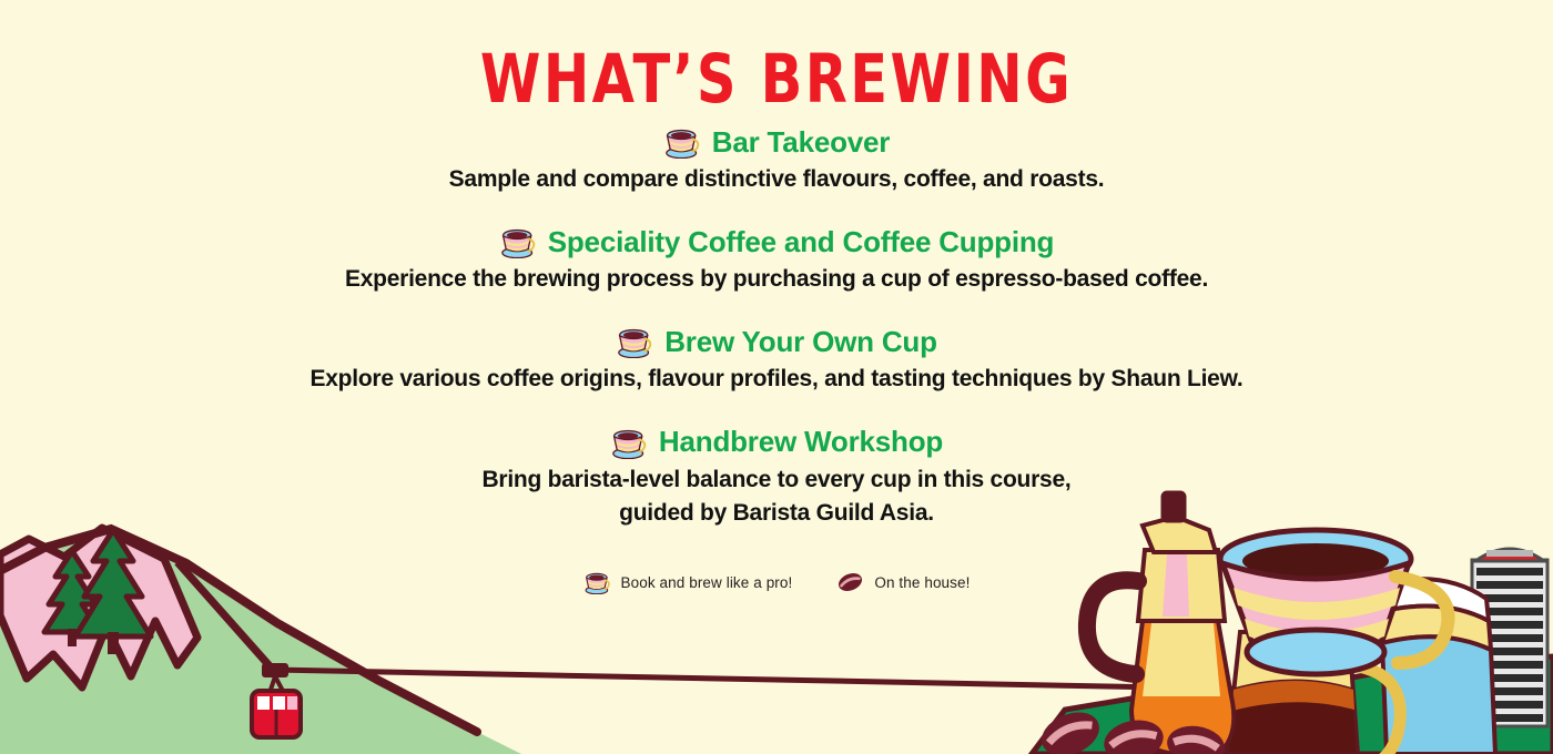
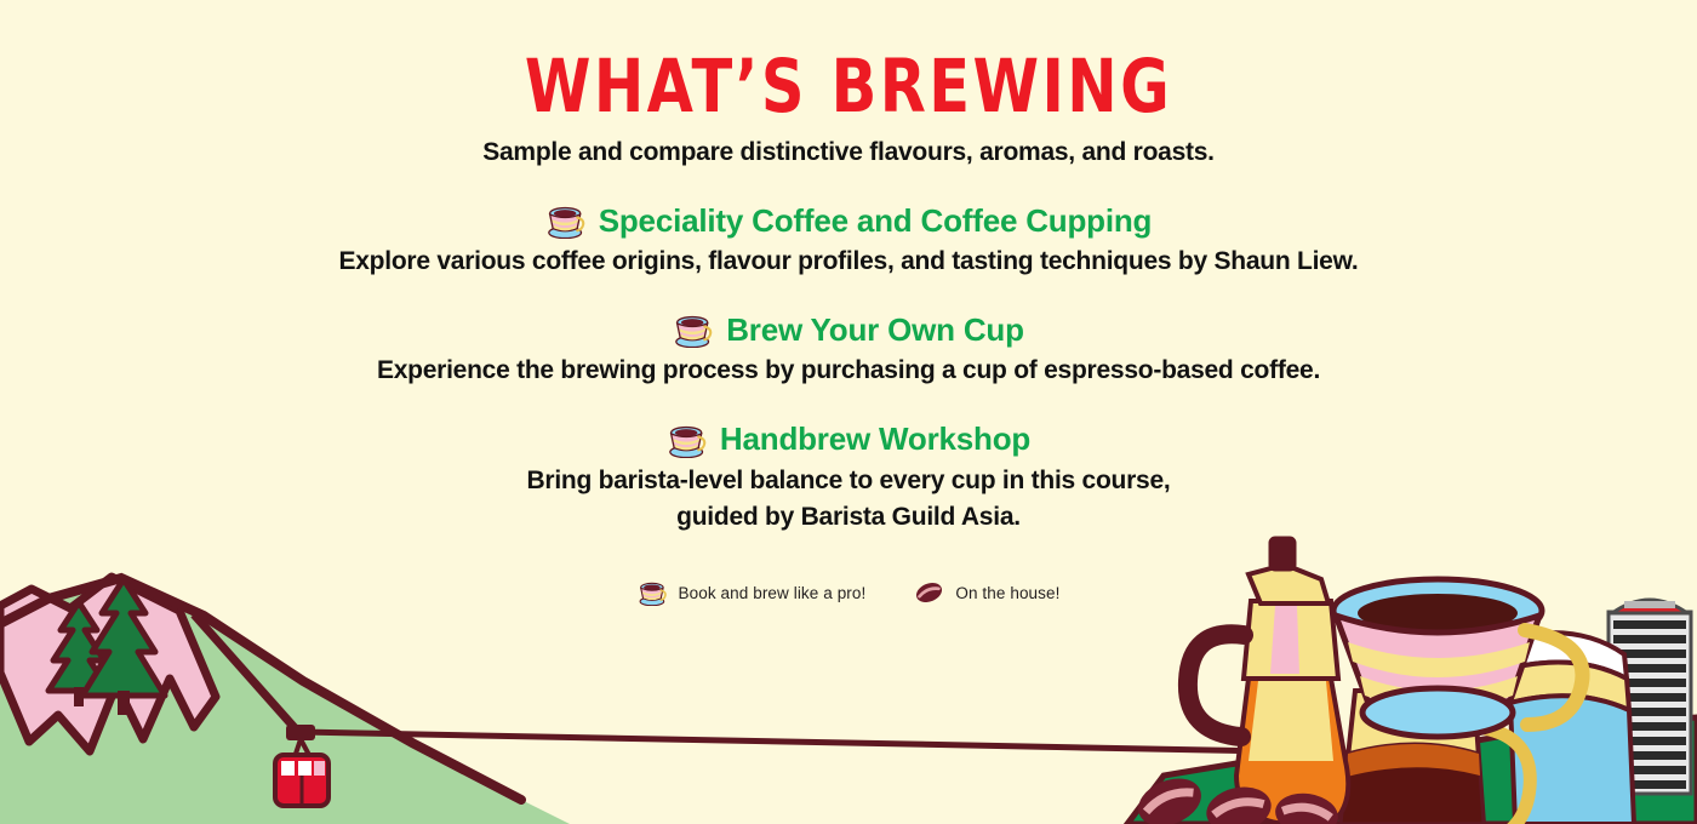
  WHAT’S BREWING
- Bar Takeover
- Sample and compare distinctive flavours, coffee, and roasts.
+ Sample and compare distinctive flavours, aromas, and roasts.
  Speciality Coffee and Coffee Cupping
- Experience the brewing process by purchasing a cup of espresso-based coffee.
+ Explore various coffee origins, flavour profiles, and tasting techniques by Shaun Liew.
  Brew Your Own Cup
- Explore various coffee origins, flavour profiles, and tasting techniques by Shaun Liew.
+ Experience the brewing process by purchasing a cup of espresso-based coffee.
  Handbrew Workshop
  Bring barista-level balance to every cup in this course,
  guided by Barista Guild Asia.
  Book and brew like a pro!
  On the house!
